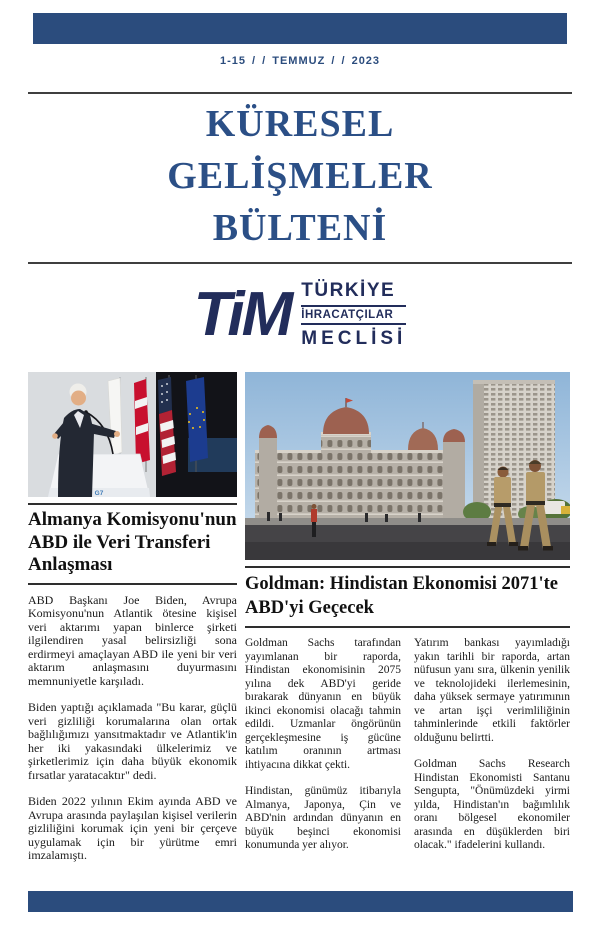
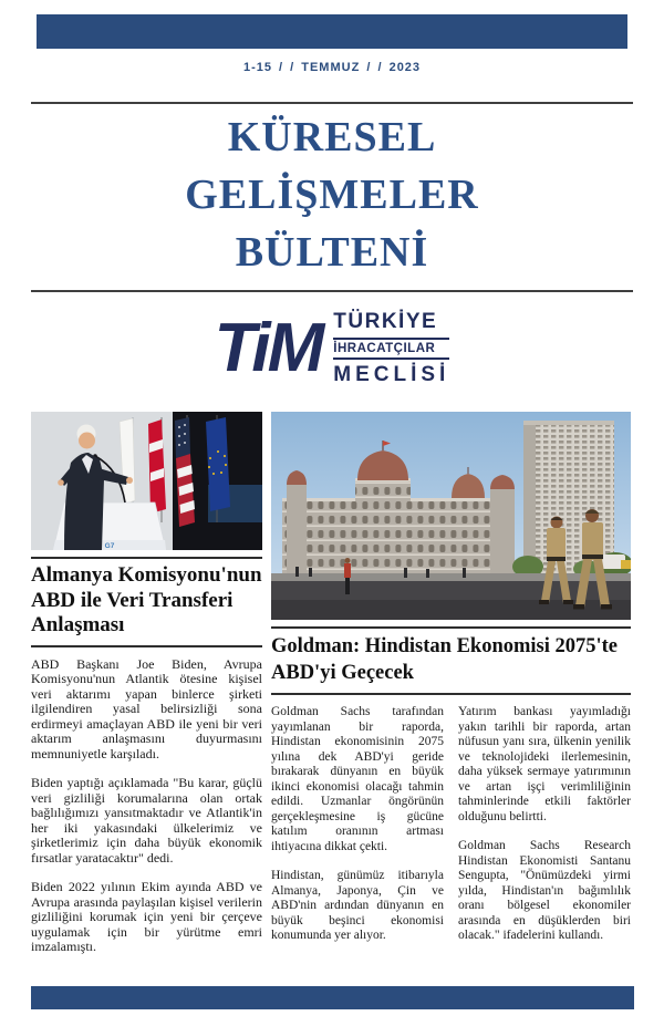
  1-15 / / TEMMUZ / / 2023
  KÜRESEL
  GELİŞMELER
  BÜLTENİ
  TiM
  TÜRKİYE
  İHRACATÇILAR
  MECLİSİ
  Almanya Komisyonu'nun ABD ile Veri Transferi Anlaşması
  ABD Başkanı Joe Biden, Avrupa Komisyonu'nun Atlantik ötesine kişisel veri aktarımı yapan binlerce şirketi ilgilendiren yasal belirsizliği sona erdirmeyi amaçlayan ABD ile yeni bir veri aktarım anlaşmasını duyurmasını memnuniyetle karşıladı.
  Biden yaptığı açıklamada "Bu karar, güçlü veri gizliliği korumalarına olan ortak bağlılığımızı yansıtmaktadır ve Atlantik'in her iki yakasındaki ülkelerimiz ve şirketlerimiz için daha büyük ekonomik fırsatlar yaratacaktır" dedi.
  Biden 2022 yılının Ekim ayında ABD ve Avrupa arasında paylaşılan kişisel verilerin gizliliğini korumak için yeni bir çerçeve uygulamak için bir yürütme emri imzalamıştı.
- Goldman: Hindistan Ekonomisi 2071'te ABD'yi Geçecek
+ Goldman: Hindistan Ekonomisi 2075'te ABD'yi Geçecek
  Goldman Sachs tarafından yayımlanan bir raporda, Hindistan ekonomisinin 2075 yılına dek ABD'yi geride bırakarak dünyanın en büyük ikinci ekonomisi olacağı tahmin edildi. Uzmanlar öngörünün gerçekleşmesine iş gücüne katılım oranının artması ihtiyacına dikkat çekti.
  Hindistan, günümüz itibarıyla Almanya, Japonya, Çin ve ABD'nin ardından dünyanın en büyük beşinci ekonomisi konumunda yer alıyor.
  Yatırım bankası yayımladığı yakın tarihli bir raporda, artan nüfusun yanı sıra, ülkenin yenilik ve teknolojideki ilerlemesinin, daha yüksek sermaye yatırımının ve artan işçi verimliliğinin tahminlerinde etkili faktörler olduğunu belirtti.
  Goldman Sachs Research Hindistan Ekonomisti Santanu Sengupta, "Önümüzdeki yirmi yılda, Hindistan'ın bağımlılık oranı bölgesel ekonomiler arasında en düşüklerden biri olacak." ifadelerini kullandı.
